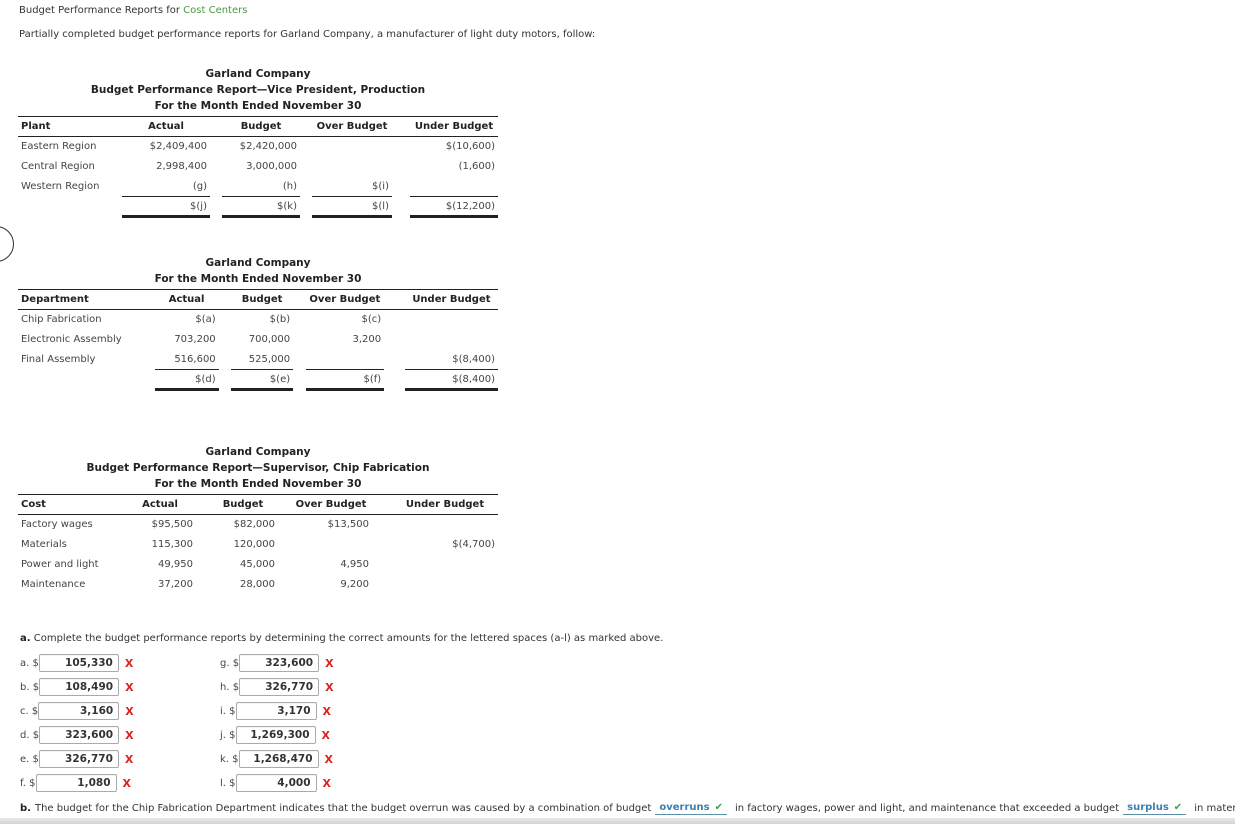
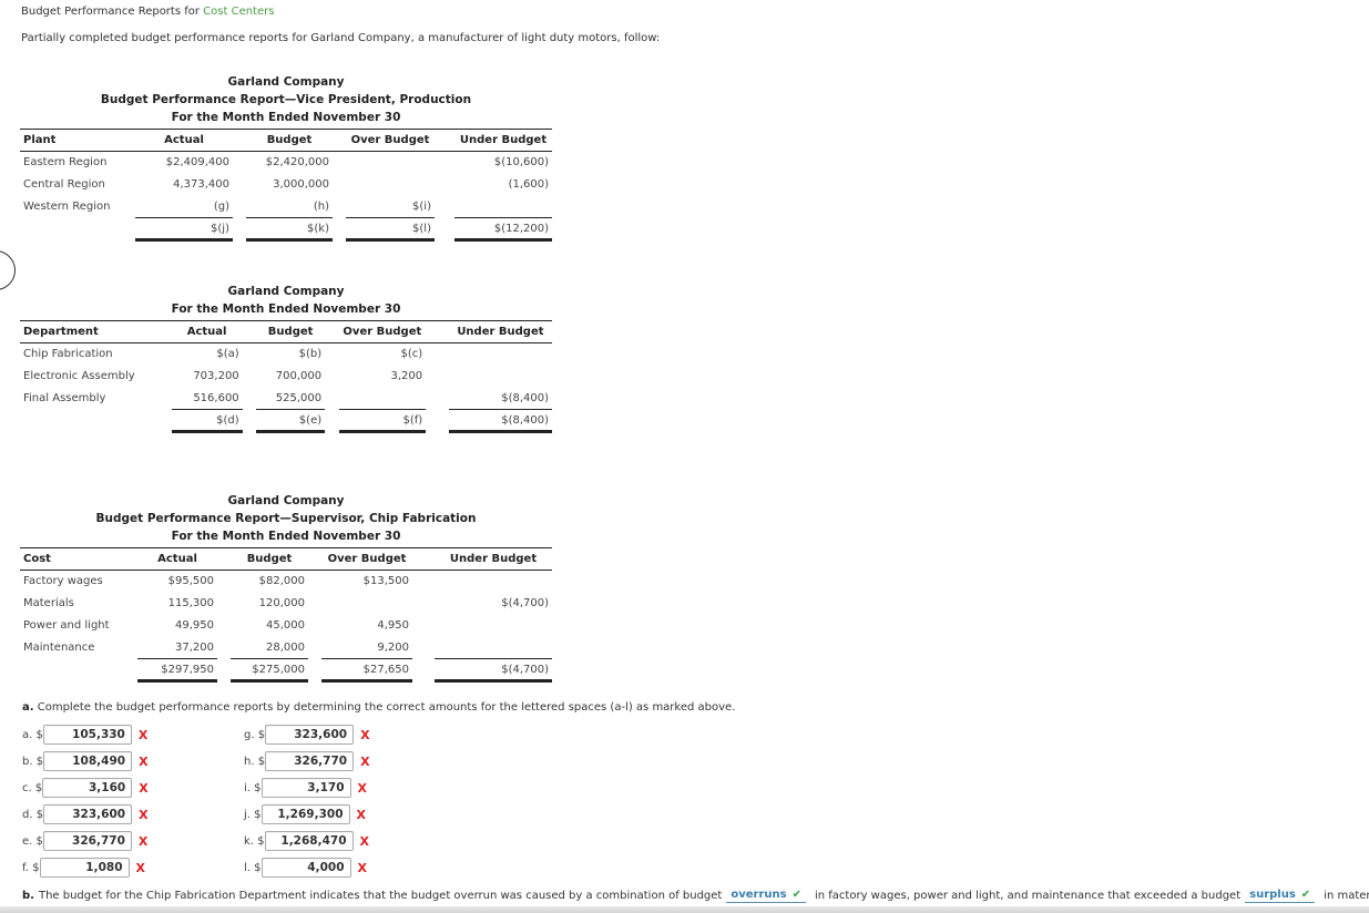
  Budget Performance Reports for Cost Centers
  Partially completed budget performance reports for Garland Company, a manufacturer of light duty motors, follow:
  Garland Company
  Budget Performance Report—Vice President, Production
  For the Month Ended November 30
  Plant	Actual		Budget		Over Budget		Under Budget
  Eastern Region	$2,409,400		$2,420,000				$(10,600)
- Central Region	2,998,400		3,000,000				(1,600)
+ Central Region	4,373,400		3,000,000				(1,600)
  Western Region	(g)		(h)		$(i)
  	$(j)		$(k)		$(l)		$(12,200)
  Garland Company
  For the Month Ended November 30
  Department	Actual		Budget		Over Budget		Under Budget
  Chip Fabrication	$(a)		$(b)		$(c)
  Electronic Assembly	703,200		700,000		3,200
  Final Assembly	516,600		525,000				$(8,400)
  	$(d)		$(e)		$(f)		$(8,400)
  Garland Company
  Budget Performance Report—Supervisor, Chip Fabrication
  For the Month Ended November 30
  Cost	Actual		Budget		Over Budget		Under Budget
  Factory wages	$95,500		$82,000		$13,500
  Materials	115,300		120,000				$(4,700)
  Power and light	49,950		45,000		4,950
  Maintenance	37,200		28,000		9,200
+ 	$297,950		$275,000		$27,650		$(4,700)
  a. Complete the budget performance reports by determining the correct amounts for the lettered spaces (a-l) as marked above.
  a. $
  105,330
  X
  b. $
  108,490
  X
  c. $
  3,160
  X
  d. $
  323,600
  X
  e. $
  326,770
  X
  f. $
  1,080
  X
  g. $
  323,600
  X
  h. $
  326,770
  X
  i. $
  3,170
  X
  j. $
  1,269,300
  X
  k. $
  1,268,470
  X
  l. $
  4,000
  X
  b.
  The budget for the Chip Fabrication Department indicates that the budget overrun was caused by a combination of budget
  overruns ✔
  in factory wages, power and light, and maintenance that exceeded a budget
  surplus ✔
